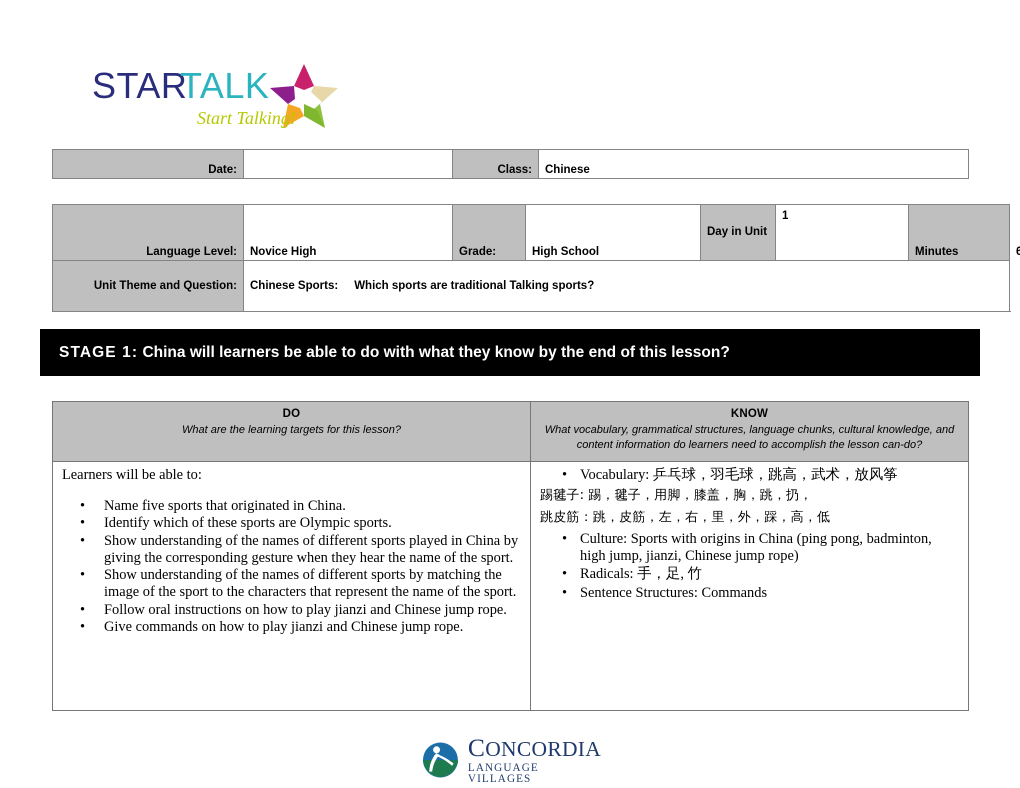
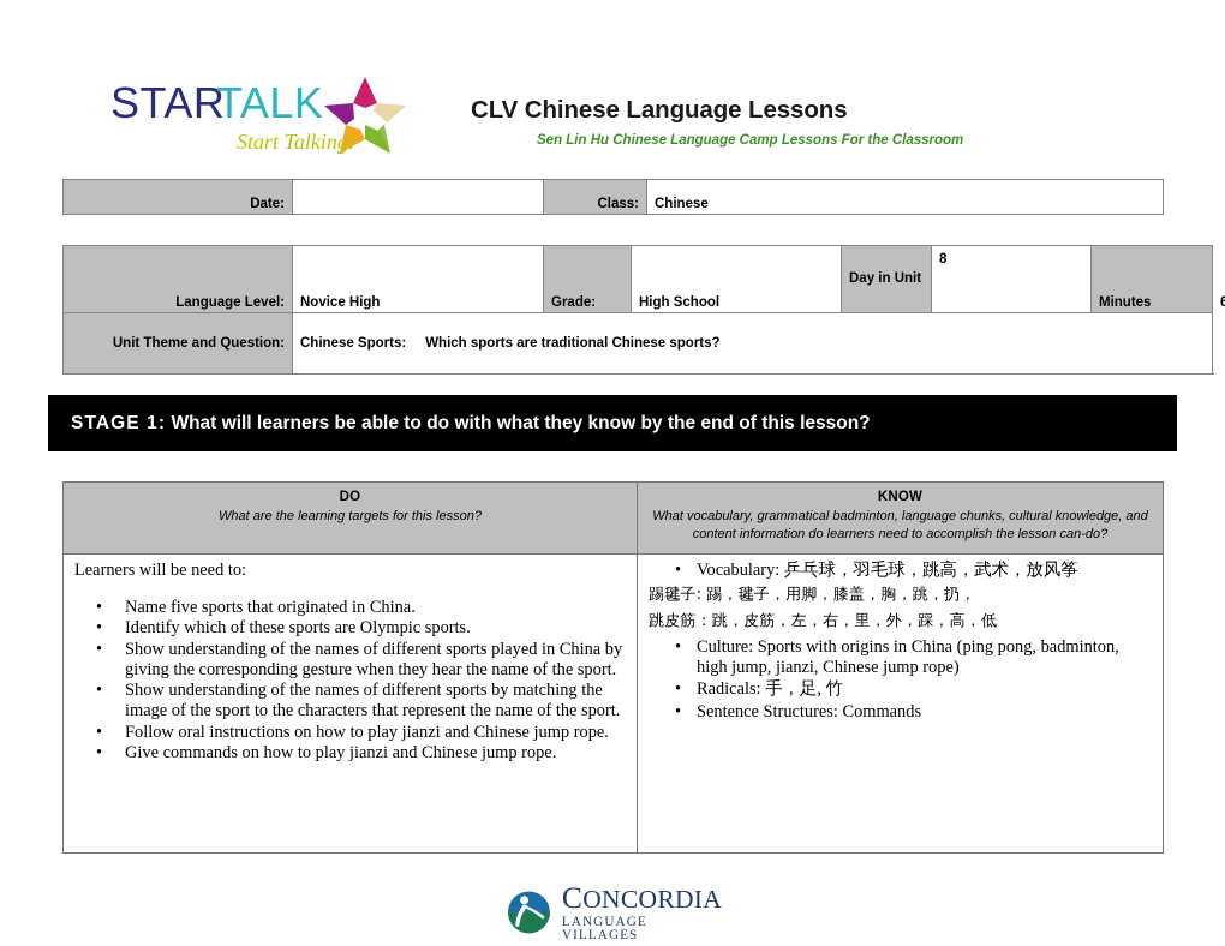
  STAR
  TALK
  Start Talking!
+ CLV Chinese Language Lessons
+ Sen Lin Hu Chinese Language Camp Lessons For the Classroom
  Date:		Class:	Chinese
- Language Level:	Novice High	Grade:	High School	Day in Unit	1	Minutes	6
+ Language Level:	Novice High	Grade:	High School	Day in Unit	8	Minutes	6
- Unit Theme and Question:	Chinese Sports: Which sports are traditional Talking sports?
+ Unit Theme and Question:	Chinese Sports: Which sports are traditional Chinese sports?
- STAGE 1: China will learners be able to do with what they know by the end of this lesson?
+ STAGE 1: What will learners be able to do with what they know by the end of this lesson?
- DO What are the learning targets for this lesson?	KNOW What vocabulary, grammatical structures, language chunks, cultural knowledge, and content information do learners need to accomplish the lesson can-do?
+ DO What are the learning targets for this lesson?	KNOW What vocabulary, grammatical badminton, language chunks, cultural knowledge, and content information do learners need to accomplish the lesson can-do?
- Learners will be able to: Name five sports that originated in China. Identify which of these sports are Olympic sports. Show understanding of the names of different sports played in China by giving the corresponding gesture when they hear the name of the sport. Show understanding of the names of different sports by matching the image of the sport to the characters that represent the name of the sport. Follow oral instructions on how to play jianzi and Chinese jump rope. Give commands on how to play jianzi and Chinese jump rope.	Vocabulary: 乒乓球，羽毛球，跳高，武术，放风筝 踢毽子: 踢，毽子，用脚，膝盖，胸，跳，扔， 跳皮筋：跳，皮筋，左，右，里，外，踩，高，低 Culture: Sports with origins in China (ping pong, badminton, high jump, jianzi, Chinese jump rope) Radicals: 手，足, 竹 Sentence Structures: Commands
+ Learners will be need to: Name five sports that originated in China. Identify which of these sports are Olympic sports. Show understanding of the names of different sports played in China by giving the corresponding gesture when they hear the name of the sport. Show understanding of the names of different sports by matching the image of the sport to the characters that represent the name of the sport. Follow oral instructions on how to play jianzi and Chinese jump rope. Give commands on how to play jianzi and Chinese jump rope.	Vocabulary: 乒乓球，羽毛球，跳高，武术，放风筝 踢毽子: 踢，毽子，用脚，膝盖，胸，跳，扔， 跳皮筋：跳，皮筋，左，右，里，外，踩，高，低 Culture: Sports with origins in China (ping pong, badminton, high jump, jianzi, Chinese jump rope) Radicals: 手，足, 竹 Sentence Structures: Commands
  CONCORDIA
  LANGUAGE VILLAGES
